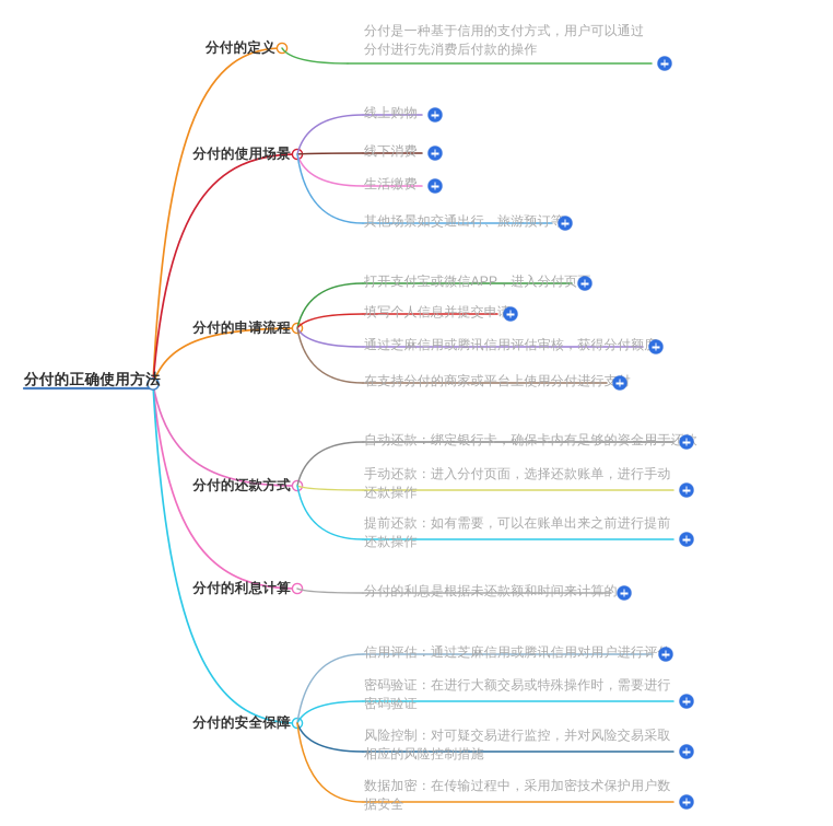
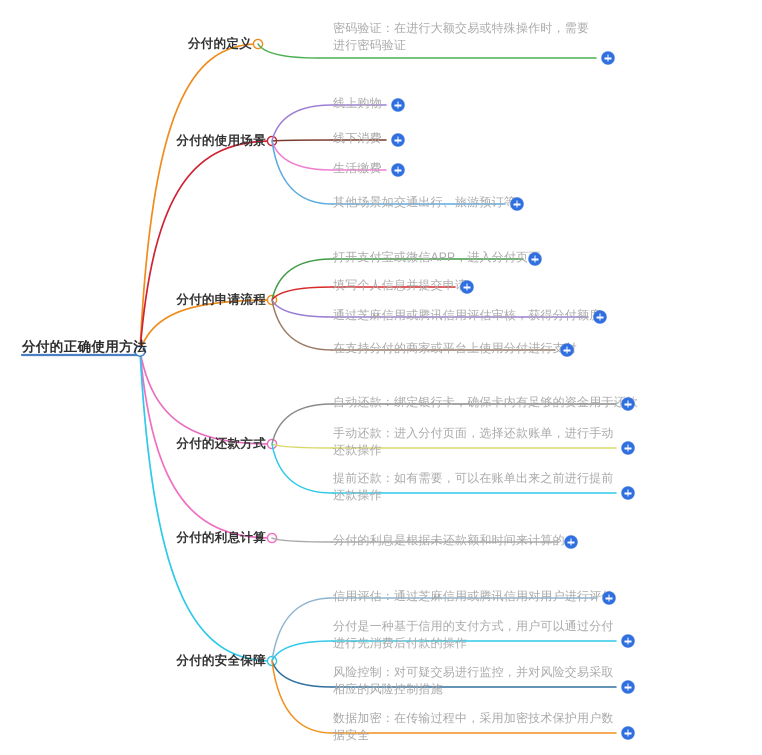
  分付的正确使用方法
  分付的定义
  分付的使用场景
  分付的申请流程
  分付的还款方式
  分付的利息计算
  分付的安全保障
- 分付是一种基于信用的支付方式，用户可以通过分付进行先消费后付款的操作
+ 密码验证：在进行大额交易或特殊操作时，需要进行密码验证
  线上购物
  线下消费
  生活缴费
  其他场景如交通出行、旅游预订
  打开支付宝或微信APP，进入分付页
  填写个人信息并提交申
  通过芝麻信用或腾讯信用评估审核，获得分付额
  在支持分付的商家或平台上使用分付进行支
  自动还款：绑定银行卡，确保卡内有足够的资金用于还
  手动还款：进入分付页面，选择还款账单，进行手动还款操作
  提前还款：如有需要，可以在账单出来之前进行提前还款操作
  分付的利息是根据未还款额和时间来计算的
  信用评估：通过芝麻信用或腾讯信用对用户进行评
- 密码验证：在进行大额交易或特殊操作时，需要进行密码验证
+ 分付是一种基于信用的支付方式，用户可以通过分付进行先消费后付款的操作
  风险控制：对可疑交易进行监控，并对风险交易采取相应的风险控制措施
  数据加密：在传输过程中，采用加密技术保护用户数据安全
